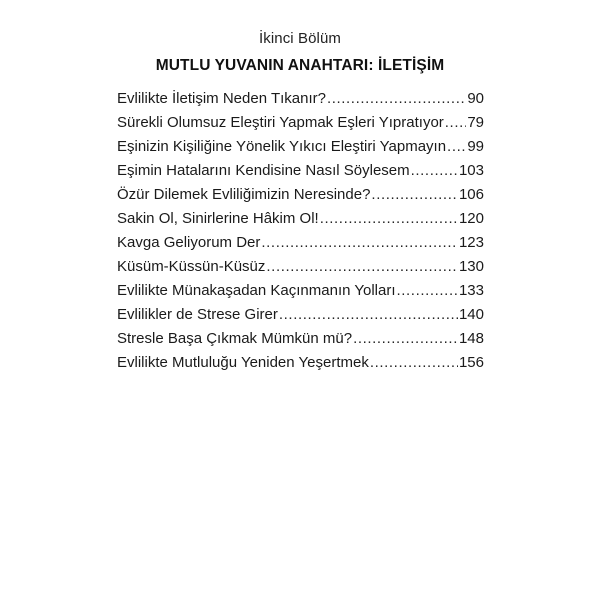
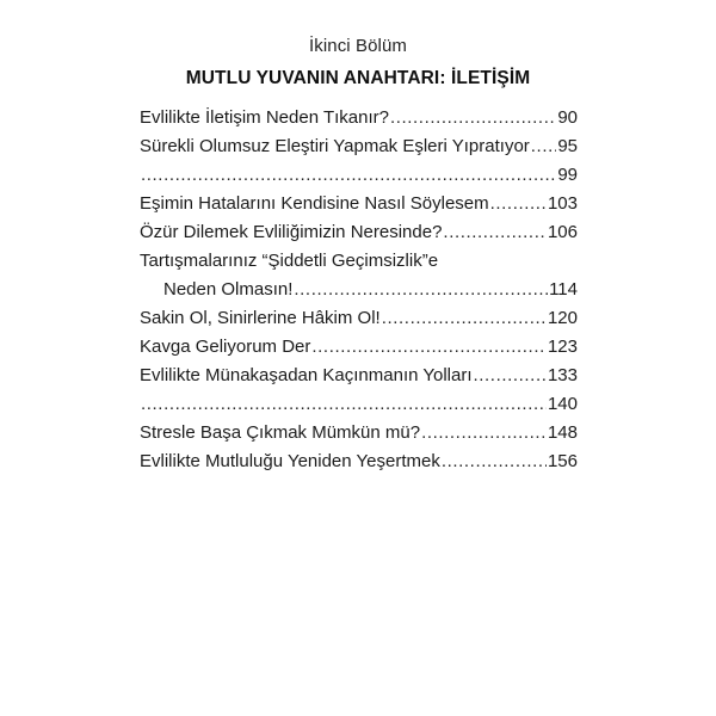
  İkinci Bölüm
  MUTLU YUVANIN ANAHTARI: İLETİŞİM
  Evlilikte İletişim Neden Tıkanır?
  90
  Sürekli Olumsuz Eleştiri Yapmak Eşleri Yıpratıyor
- 79
+ 95
- Eşinizin Kişiliğine Yönelik Yıkıcı Eleştiri Yapmayın
  99
  Eşimin Hatalarını Kendisine Nasıl Söylesem
  103
  Özür Dilemek Evliliğimizin Neresinde?
  106
+ Tartışmalarınız “Şiddetli Geçimsizlik”e
+ Neden Olmasın!
+ 114
  Sakin Ol, Sinirlerine Hâkim Ol!
  120
  Kavga Geliyorum Der
  123
- Küsüm-Küssün-Küsüz
- 130
  Evlilikte Münakaşadan Kaçınmanın Yolları
  133
- Evlilikler de Strese Girer
  140
  Stresle Başa Çıkmak Mümkün mü?
  148
  Evlilikte Mutluluğu Yeniden Yeşertmek
  156
